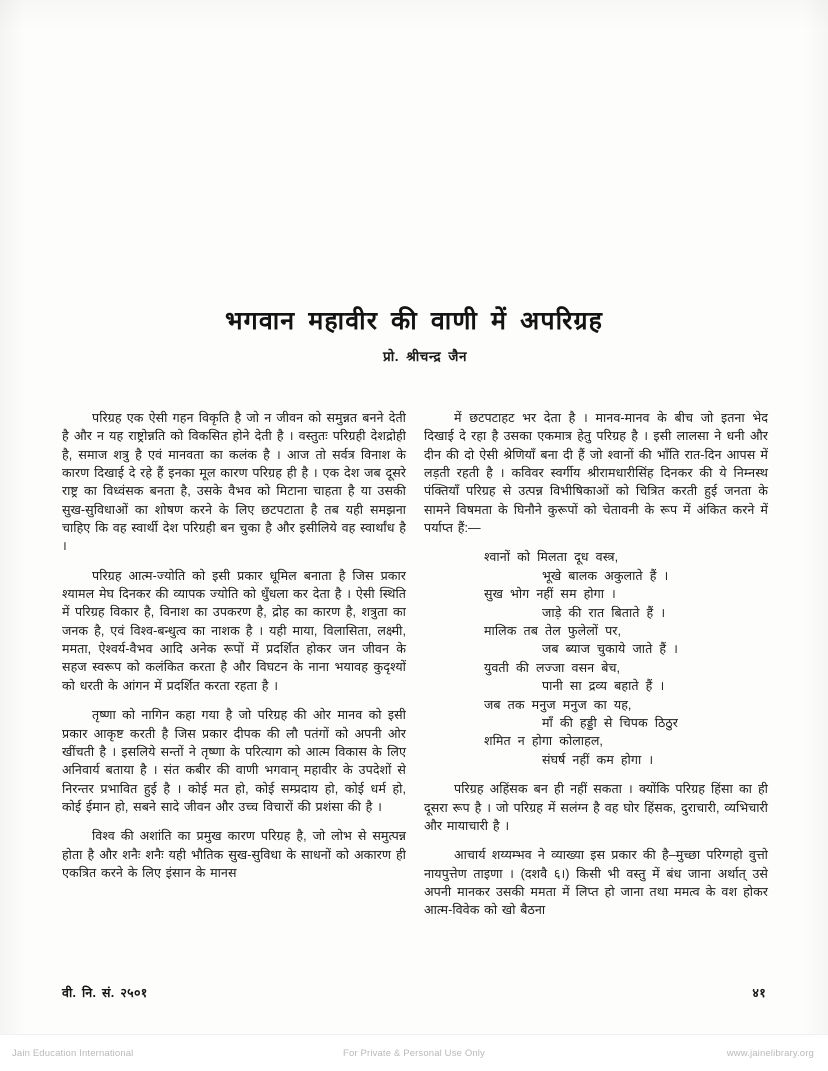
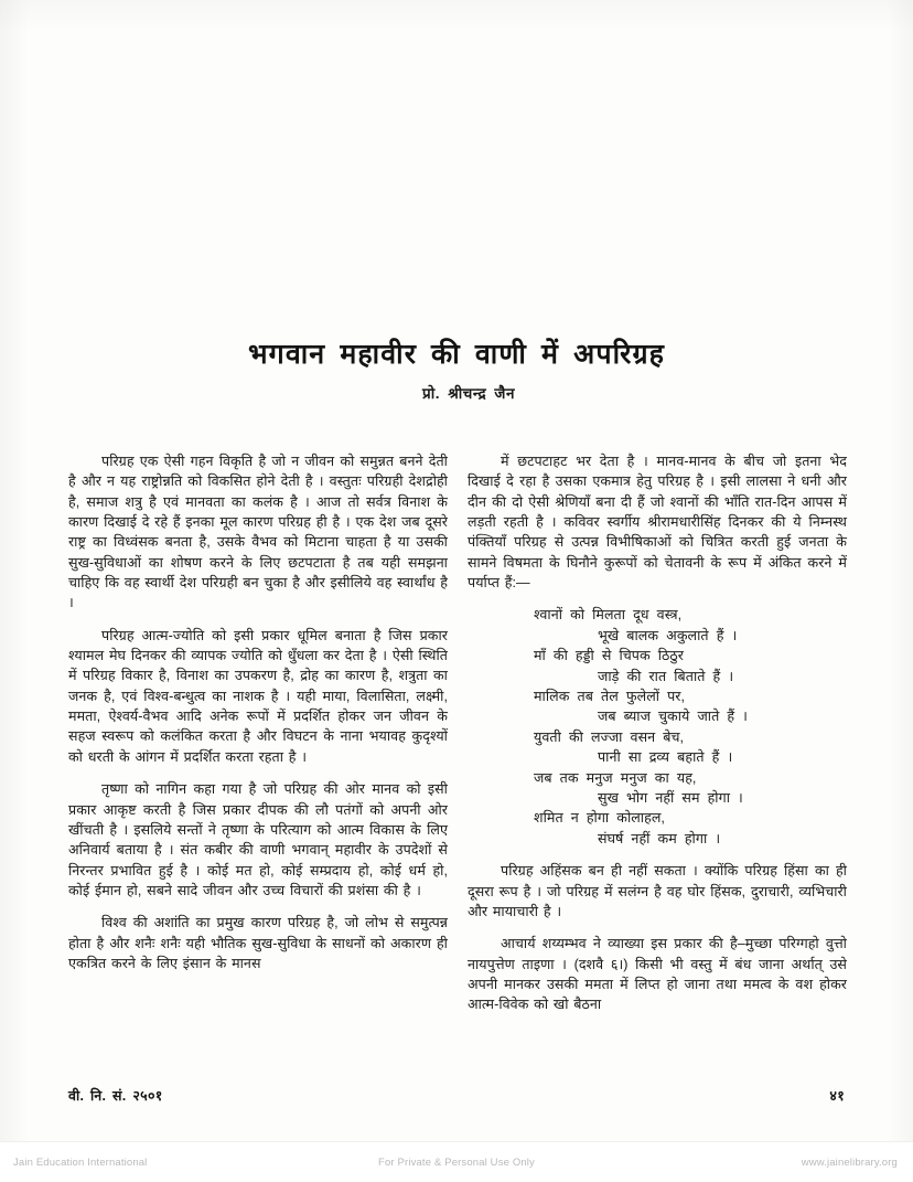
  भगवान महावीर की वाणी में अपरिग्रह
  प्रो. श्रीचन्द्र जैन
  परिग्रह एक ऐसी गहन विकृति है जो न जीवन को समुन्नत बनने देती है और न यह राष्ट्रोन्नति को विकसित होने देती है । वस्तुतः परिग्रही देशद्रोही है, समाज शत्रु है एवं मानवता का कलंक है । आज तो सर्वत्र विनाश के कारण दिखाई दे रहे हैं इनका मूल कारण परिग्रह ही है । एक देश जब दूसरे राष्ट्र का विध्वंसक बनता है, उसके वैभव को मिटाना चाहता है या उसकी सुख-सुविधाओं का शोषण करने के लिए छटपटाता है तब यही समझना चाहिए कि वह स्वार्थी देश परिग्रही बन चुका है और इसीलिये वह स्वार्थांध है ।
  परिग्रह आत्म-ज्योति को इसी प्रकार धूमिल बनाता है जिस प्रकार श्यामल मेघ दिनकर की व्यापक ज्योति को धुँधला कर देता है । ऐसी स्थिति में परिग्रह विकार है, विनाश का उपकरण है, द्रोह का कारण है, शत्रुता का जनक है, एवं विश्व-बन्धुत्व का नाशक है । यही माया, विलासिता, लक्ष्मी, ममता, ऐश्वर्य-वैभव आदि अनेक रूपों में प्रदर्शित होकर जन जीवन के सहज स्वरूप को कलंकित करता है और विघटन के नाना भयावह कुदृश्यों को धरती के आंगन में प्रदर्शित करता रहता है ।
  तृष्णा को नागिन कहा गया है जो परिग्रह की ओर मानव को इसी प्रकार आकृष्ट करती है जिस प्रकार दीपक की लौ पतंगों को अपनी ओर खींचती है । इसलिये सन्तों ने तृष्णा के परित्याग को आत्म विकास के लिए अनिवार्य बताया है । संत कबीर की वाणी भगवान् महावीर के उपदेशों से निरन्तर प्रभावित हुई है । कोई मत हो, कोई सम्प्रदाय हो, कोई धर्म हो, कोई ईमान हो, सबने सादे जीवन और उच्च विचारों की प्रशंसा की है ।
  विश्व की अशांति का प्रमुख कारण परिग्रह है, जो लोभ से समुत्पन्न होता है और शनैः शनैः यही भौतिक सुख-सुविधा के साधनों को अकारण ही एकत्रित करने के लिए इंसान के मानस
  में छटपटाहट भर देता है । मानव-मानव के बीच जो इतना भेद दिखाई दे रहा है उसका एकमात्र हेतु परिग्रह है । इसी लालसा ने धनी और दीन की दो ऐसी श्रेणियाँ बना दी हैं जो श्वानों की भाँति रात-दिन आपस में लड़ती रहती है । कविवर स्वर्गीय श्रीरामधारीसिंह दिनकर की ये निम्नस्थ पंक्तियाँ परिग्रह से उत्पन्न विभीषिकाओं को चित्रित करती हुई जनता के सामने विषमता के घिनौने कुरूपों को चेतावनी के रूप में अंकित करने में पर्याप्त हैं:—
  श्वानों को मिलता दूध वस्त्र,
  भूखे बालक अकुलाते हैं ।
- सुख भोग नहीं सम होगा ।
+ माँ की हड्डी से चिपक ठिठुर
  जाड़े की रात बिताते हैं ।
  मालिक तब तेल फुलेलों पर,
  जब ब्याज चुकाये जाते हैं ।
  युवती की लज्जा वसन बेच,
  पानी सा द्रव्य बहाते हैं ।
  जब तक मनुज मनुज का यह,
- माँ की हड्डी से चिपक ठिठुर
+ सुख भोग नहीं सम होगा ।
  शमित न होगा कोलाहल,
  संघर्ष नहीं कम होगा ।
  परिग्रह अहिंसक बन ही नहीं सकता । क्योंकि परिग्रह हिंसा का ही दूसरा रूप है । जो परिग्रह में सलंग्न है वह घोर हिंसक, दुराचारी, व्यभिचारी और मायाचारी है ।
  आचार्य शय्यम्भव ने व्याख्या इस प्रकार की है–मुच्छा परिग्गहो वुत्तो नायपुत्तेण ताइणा । (दशवै ६।) किसी भी वस्तु में बंध जाना अर्थात् उसे अपनी मानकर उसकी ममता में लिप्त हो जाना तथा ममत्व के वश होकर आत्म-विवेक को खो बैठना
  वी. नि. सं. २५०१
  ४१
  Jain Education International
  For Private & Personal Use Only
  www.jainelibrary.org
